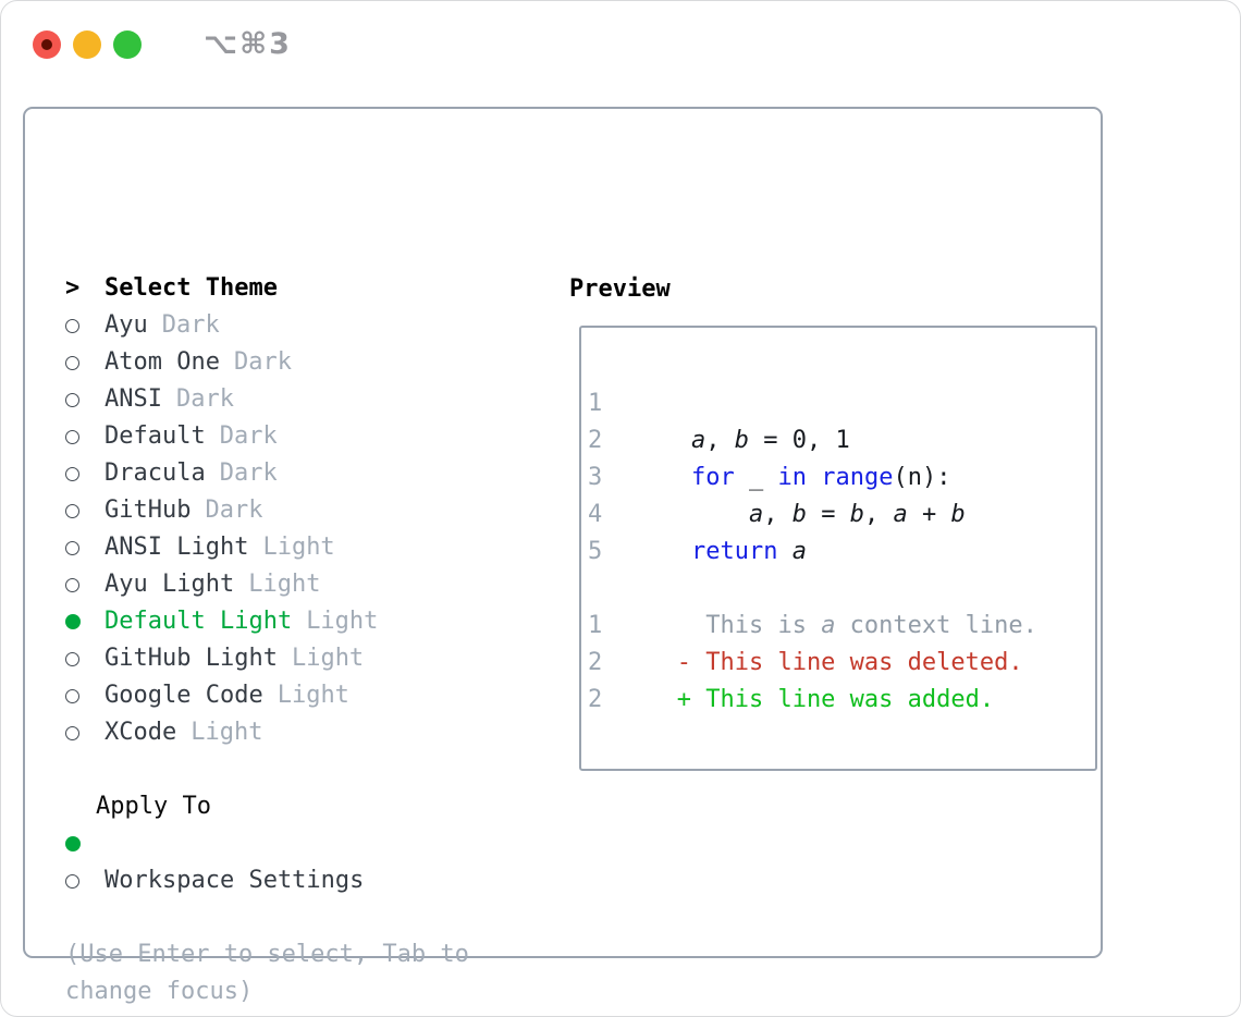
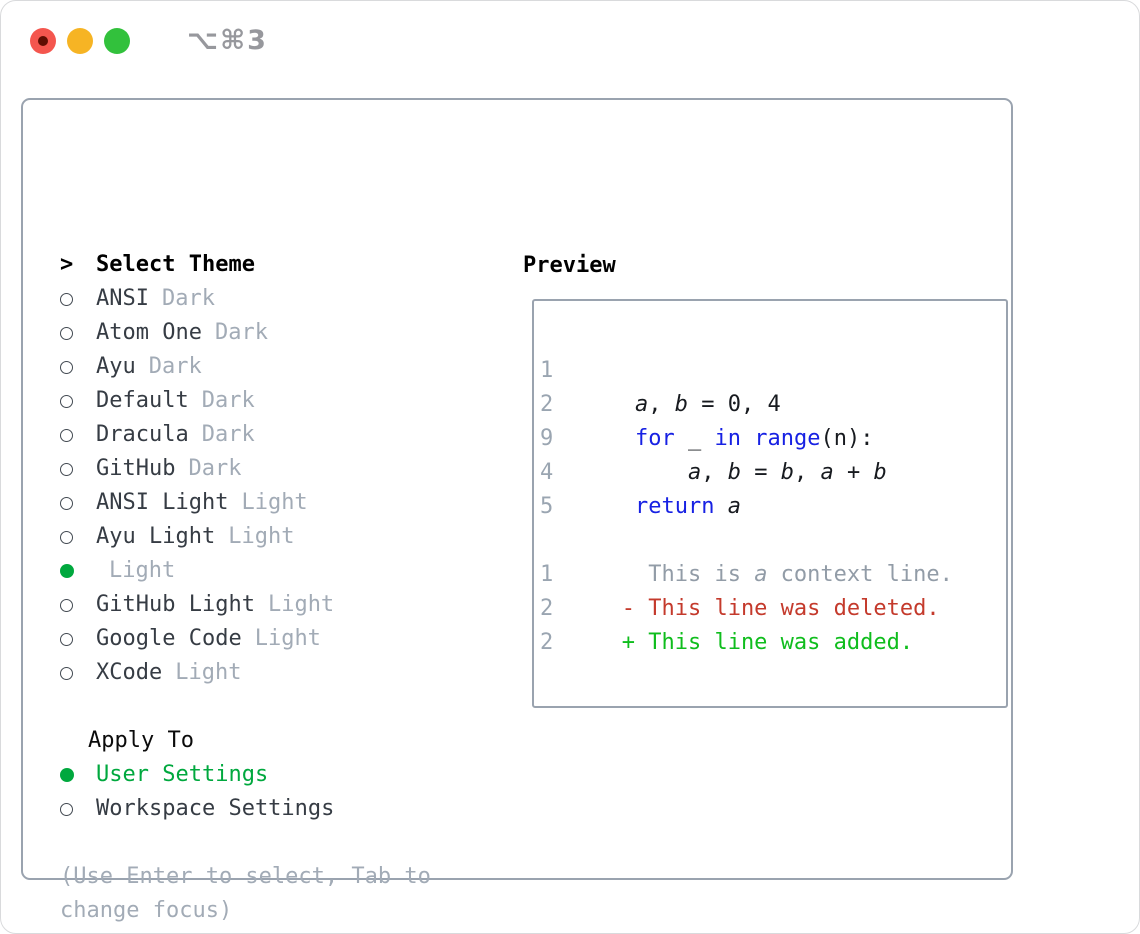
  ⌥⌘3
  >
  Select Theme
- Ayu
+ ANSI
  Dark
  Atom One
  Dark
- ANSI
+ Ayu
  Dark
  Default
  Dark
  Dracula
  Dark
  GitHub
  Dark
  ANSI Light
  Light
  Ayu Light
  Light
- Default Light
  Light
  GitHub Light
  Light
  Google Code
  Light
  XCode
  Light
  Apply To
+ User Settings
  Workspace Settings
  (Use Enter to select, Tab to
  change focus)
  Preview
  1
  2
- a, b = 0, 1
+ a, b = 0, 4
- 3
+ 9
  for _ in range(n):
  4
  a, b = b, a + b
  5
  return a
  1
  This is a context line.
  2
  - This line was deleted.
  2
  + This line was added.
